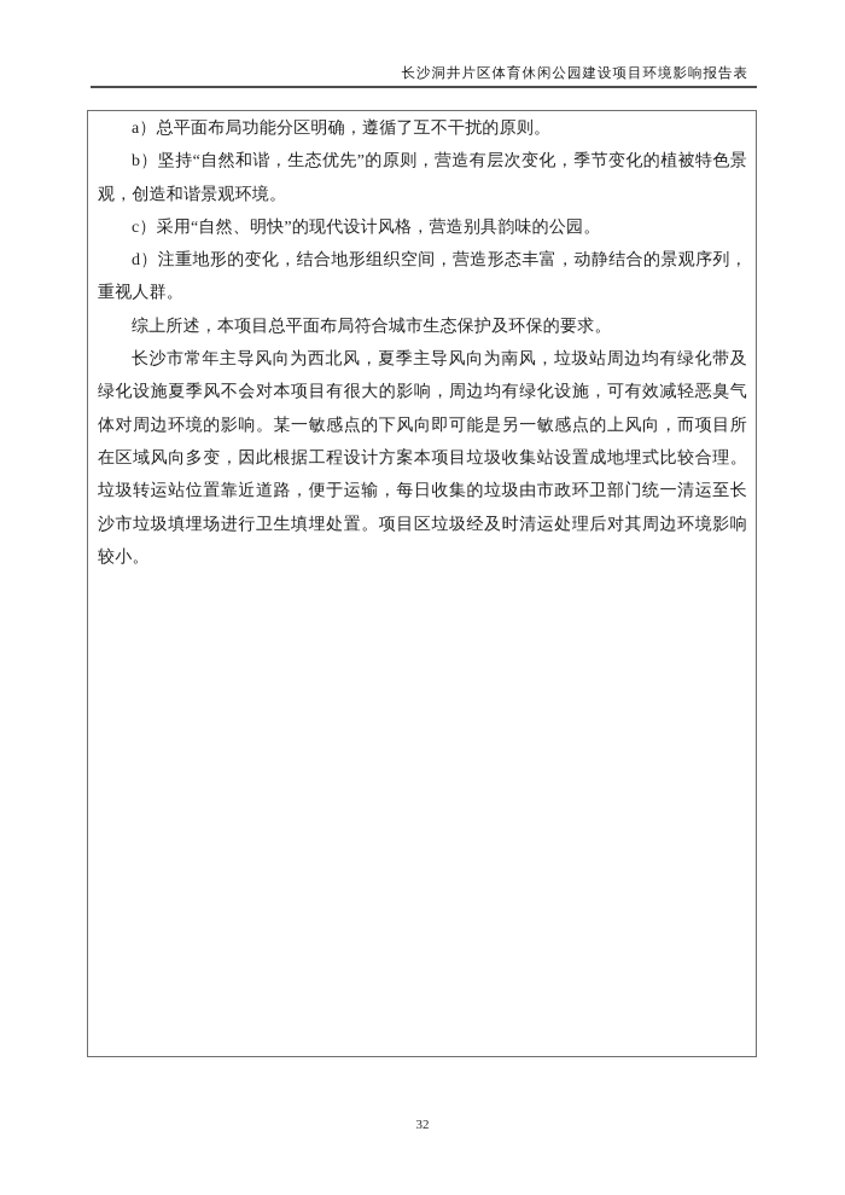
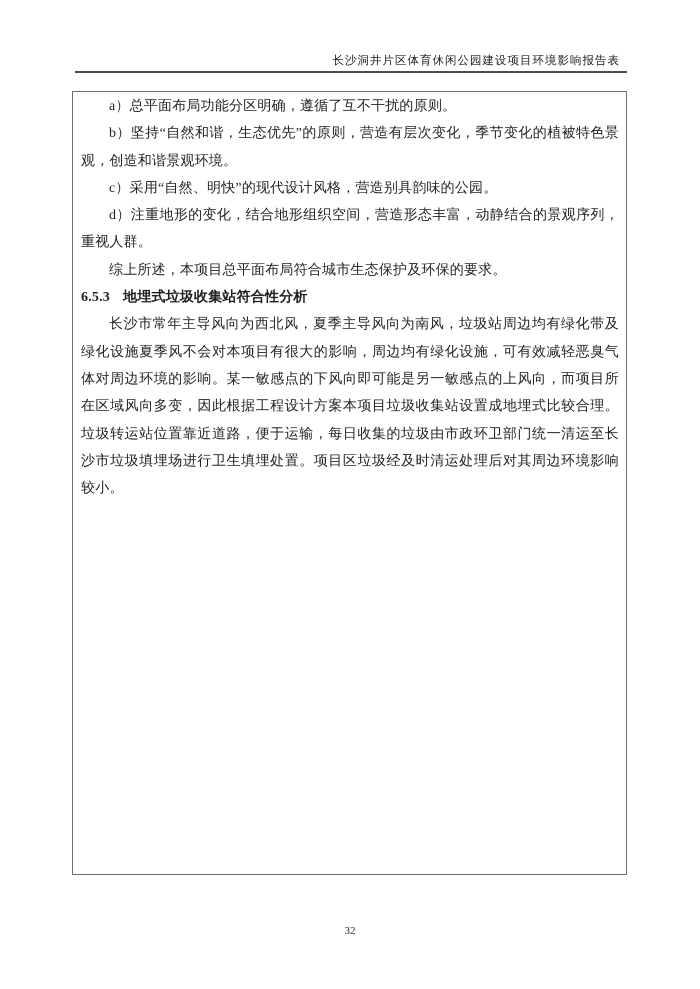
  长沙洞井片区体育休闲公园建设项目环境影响报告表
  a）总平面布局功能分区明确，遵循了互不干扰的原则。
  b）坚持“自然和谐，生态优先”的原则，营造有层次变化，季节变化的植被特色景观，创造和谐景观环境。
  c）采用“自然、明快”的现代设计风格，营造别具韵味的公园。
  d）注重地形的变化，结合地形组织空间，营造形态丰富，动静结合的景观序列，重视人群。
  综上所述，本项目总平面布局符合城市生态保护及环保的要求。
+ 6.5.3 地埋式垃圾收集站符合性分析
  长沙市常年主导风向为西北风，夏季主导风向为南风，垃圾站周边均有绿化带及绿化设施夏季风不会对本项目有很大的影响，周边均有绿化设施，可有效减轻恶臭气体对周边环境的影响。某一敏感点的下风向即可能是另一敏感点的上风向，而项目所在区域风向多变，因此根据工程设计方案本项目垃圾收集站设置成地埋式比较合理。垃圾转运站位置靠近道路，便于运输，每日收集的垃圾由市政环卫部门统一清运至长沙市垃圾填埋场进行卫生填埋处置。项目区垃圾经及时清运处理后对其周边环境影响较小。
  32
